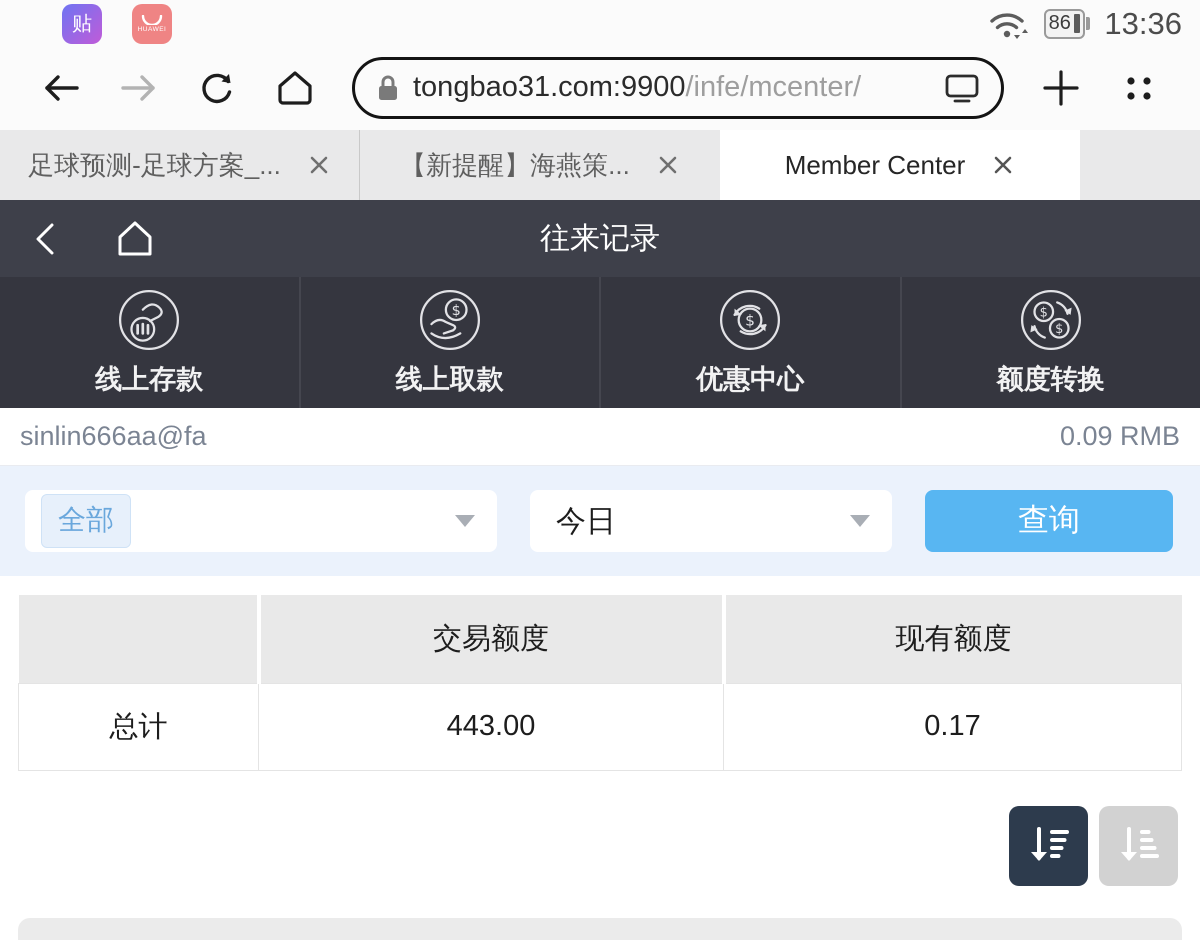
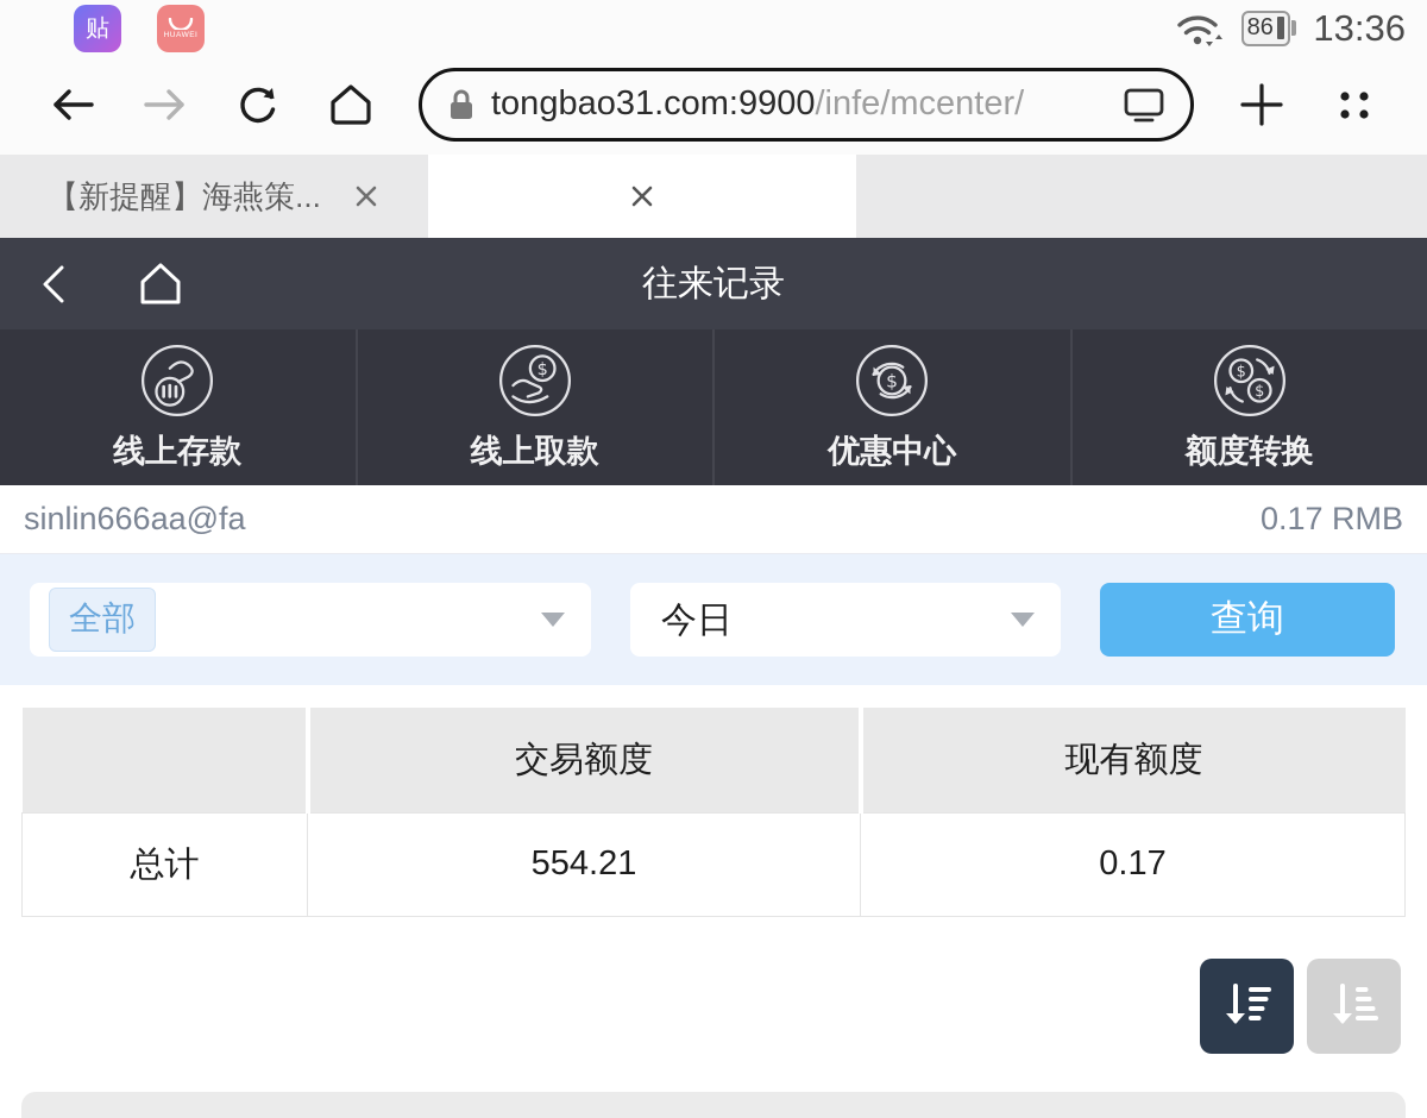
  贴
  86
  13:36
  tongbao31.com:9900/infe/mcenter/
- 足球预测-足球方案_...
  【新提醒】海燕策...
- Member Center
  往来记录
  线上存款
  $
  线上取款
  $
  优惠中心
  $
  $
  额度转换
  sinlin666aa@fa
- 0.09 RMB
+ 0.17 RMB
  全部
  今日
  查询
  	交易额度	现有额度
- 总计	443.00	0.17
+ 总计	554.21	0.17
